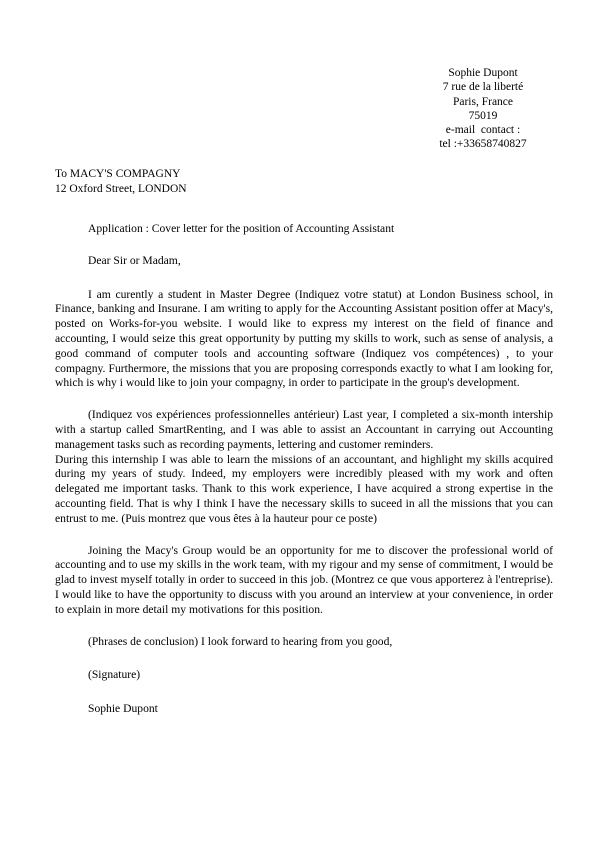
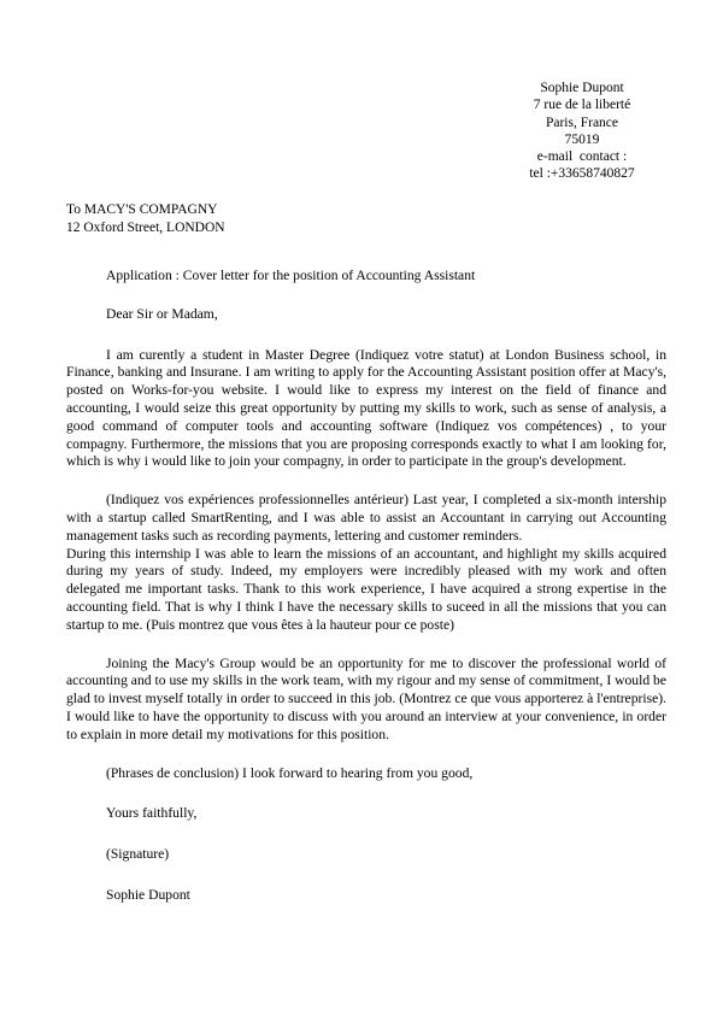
  Sophie Dupont
  7 rue de la liberté
  Paris, France
  75019
  e-mail contact :
  tel :+33658740827
  To MACY'S COMPAGNY
  12 Oxford Street, LONDON
  Application : Cover letter for the position of Accounting Assistant
  Dear Sir or Madam,
  I am curently a student in Master Degree (Indiquez votre statut) at London Business school, in Finance, banking and Insurane. I am writing to apply for the Accounting Assistant position offer at Macy's, posted on Works-for-you website. I would like to express my interest on the field of finance and accounting, I would seize this great opportunity by putting my skills to work, such as sense of analysis, a good command of computer tools and accounting software (Indiquez vos compétences) , to your compagny. Furthermore, the missions that you are proposing corresponds exactly to what I am looking for, which is why i would like to join your compagny, in order to participate in the group's development.
  (Indiquez vos expériences professionnelles antérieur) Last year, I completed a six-month intership with a startup called SmartRenting, and I was able to assist an Accountant in carrying out Accounting management tasks such as recording payments, lettering and customer reminders.
- During this internship I was able to learn the missions of an accountant, and highlight my skills acquired during my years of study. Indeed, my employers were incredibly pleased with my work and often delegated me important tasks. Thank to this work experience, I have acquired a strong expertise in the accounting field. That is why I think I have the necessary skills to suceed in all the missions that you can entrust to me. (Puis montrez que vous êtes à la hauteur pour ce poste)
+ During this internship I was able to learn the missions of an accountant, and highlight my skills acquired during my years of study. Indeed, my employers were incredibly pleased with my work and often delegated me important tasks. Thank to this work experience, I have acquired a strong expertise in the accounting field. That is why I think I have the necessary skills to suceed in all the missions that you can startup to me. (Puis montrez que vous êtes à la hauteur pour ce poste)
  Joining the Macy's Group would be an opportunity for me to discover the professional world of accounting and to use my skills in the work team, with my rigour and my sense of commitment, I would be glad to invest myself totally in order to succeed in this job. (Montrez ce que vous apporterez à l'entreprise). I would like to have the opportunity to discuss with you around an interview at your convenience, in order to explain in more detail my motivations for this position.
  (Phrases de conclusion) I look forward to hearing from you good,
+ Yours faithfully,
  (Signature)
  Sophie Dupont
